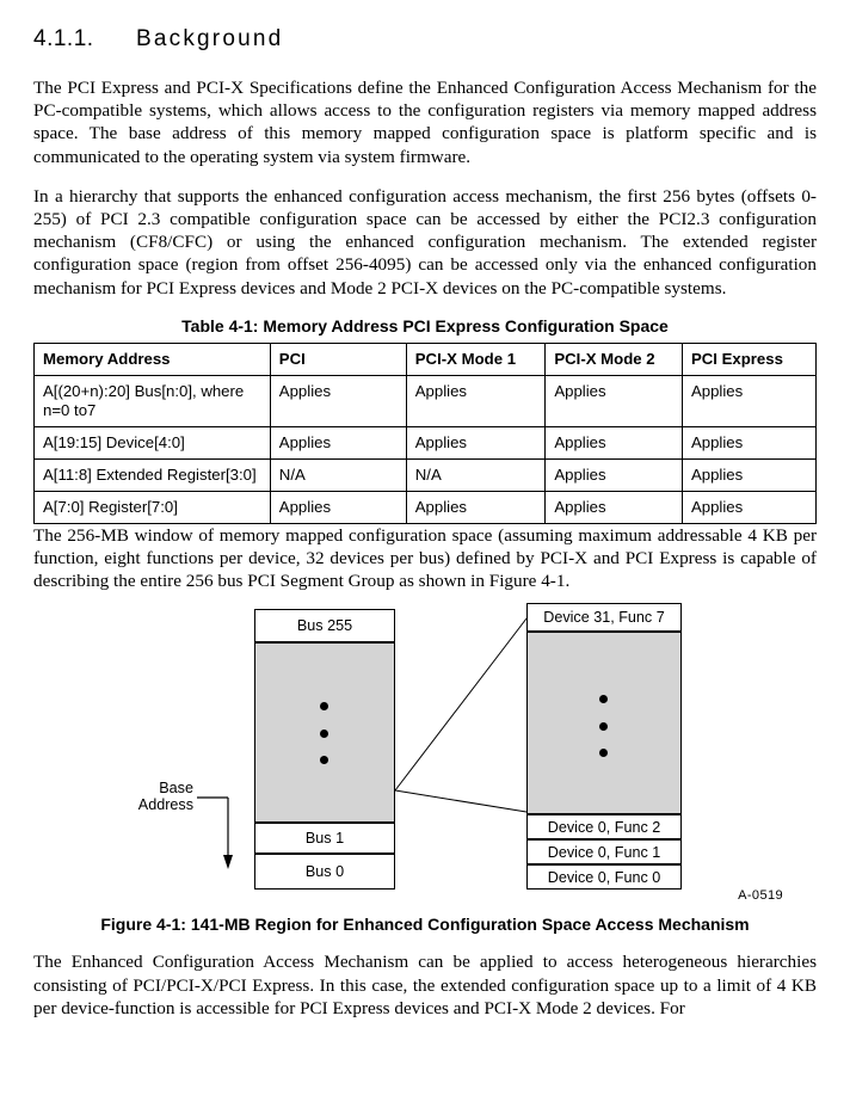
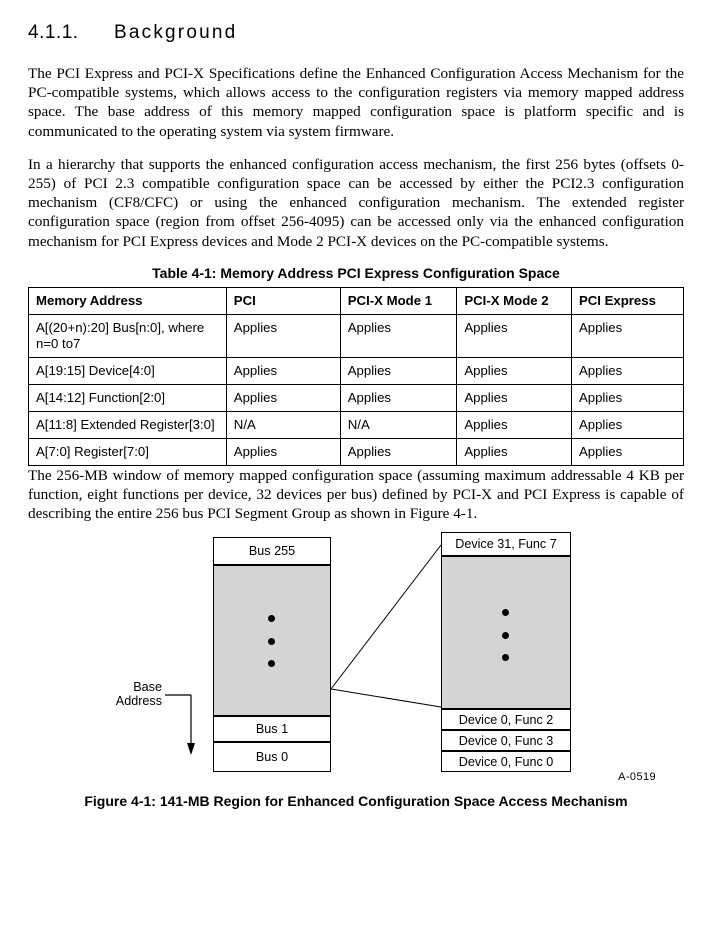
  4.1.1. Background
  The PCI Express and PCI-X Specifications define the Enhanced Configuration Access Mechanism for the PC-compatible systems, which allows access to the configuration registers via memory mapped address space. The base address of this memory mapped configuration space is platform specific and is communicated to the operating system via system firmware.
  In a hierarchy that supports the enhanced configuration access mechanism, the first 256 bytes (offsets 0-255) of PCI 2.3 compatible configuration space can be accessed by either the PCI2.3 configuration mechanism (CF8/CFC) or using the enhanced configuration mechanism. The extended register configuration space (region from offset 256-4095) can be accessed only via the enhanced configuration mechanism for PCI Express devices and Mode 2 PCI-X devices on the PC-compatible systems.
  Table 4-1: Memory Address PCI Express Configuration Space
  Memory Address	PCI	PCI-X Mode 1	PCI-X Mode 2	PCI Express
  A[(20+n):20] Bus[n:0], where n=0 to7	Applies	Applies	Applies	Applies
  A[19:15] Device[4:0]	Applies	Applies	Applies	Applies
+ A[14:12] Function[2:0]	Applies	Applies	Applies	Applies
  A[11:8] Extended Register[3:0]	N/A	N/A	Applies	Applies
  A[7:0] Register[7:0]	Applies	Applies	Applies	Applies
  The 256-MB window of memory mapped configuration space (assuming maximum addressable 4 KB per function, eight functions per device, 32 devices per bus) defined by PCI-X and PCI Express is capable of describing the entire 256 bus PCI Segment Group as shown in Figure 4-1.
  Bus 255
  Bus 1
  Bus 0
  Base
  Address
  Device 31, Func 7
  Device 0, Func 2
- Device 0, Func 1
+ Device 0, Func 3
  Device 0, Func 0
  A-0519
  Figure 4-1: 141-MB Region for Enhanced Configuration Space Access Mechanism
- The Enhanced Configuration Access Mechanism can be applied to access heterogeneous hierarchies consisting of PCI/PCI-X/PCI Express. In this case, the extended configuration space up to a limit of 4 KB per device-function is accessible for PCI Express devices and PCI-X Mode 2 devices. For
